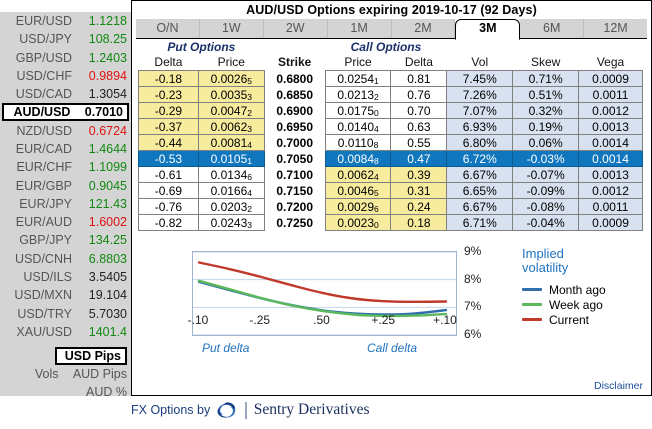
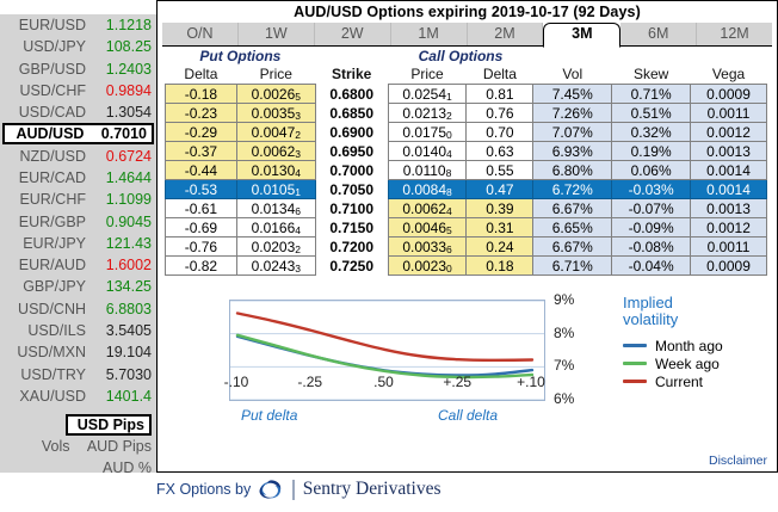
  EUR/USD
  1.1218
  USD/JPY
  108.25
  GBP/USD
  1.2403
  USD/CHF
  0.9894
  USD/CAD
  1.3054
  AUD/USD
  0.7010
  NZD/USD
  0.6724
  EUR/CAD
  1.4644
  EUR/CHF
  1.1099
  EUR/GBP
  0.9045
  EUR/JPY
  121.43
  EUR/AUD
  1.6002
  GBP/JPY
  134.25
  USD/CNH
  6.8803
  USD/ILS
  3.5405
  USD/MXN
  19.104
  USD/TRY
  5.7030
  XAU/USD
  1401.4
  USD Pips
  Vols
  AUD Pips
  AUD %
  AUD/USD Options expiring 2019-10-17 (92 Days)
  O/N
  1W
  2W
  1M
  2M
  3M
  6M
  12M
  Put Options		Call Options
  Delta	Price	Strike	Price	Delta	Vol	Skew	Vega
  -0.18	0.00265	0.6800	0.02541	0.81	7.45%	0.71%	0.0009
  -0.23	0.00353	0.6850	0.02132	0.76	7.26%	0.51%	0.0011
  -0.29	0.00472	0.6900	0.01750	0.70	7.07%	0.32%	0.0012
  -0.37	0.00623	0.6950	0.01404	0.63	6.93%	0.19%	0.0013
- -0.44	0.00814	0.7000	0.01108	0.55	6.80%	0.06%	0.0014
+ -0.44	0.01304	0.7000	0.01108	0.55	6.80%	0.06%	0.0014
  -0.53	0.01051	0.7050	0.00848	0.47	6.72%	-0.03%	0.0014
  -0.61	0.01346	0.7100	0.00624	0.39	6.67%	-0.07%	0.0013
  -0.69	0.01664	0.7150	0.00465	0.31	6.65%	-0.09%	0.0012
- -0.76	0.02032	0.7200	0.00296	0.24	6.67%	-0.08%	0.0011
+ -0.76	0.02032	0.7200	0.00336	0.24	6.67%	-0.08%	0.0011
  -0.82	0.02433	0.7250	0.00230	0.18	6.71%	-0.04%	0.0009
  9%
  8%
  7%
  6%
  -.10
  -.25
  .50
  +.25
  +.10
  Put delta
  Call delta
  Implied
  volatility
  Month ago
  Week ago
  Current
  Disclaimer
  FX Options by
  Sentry Derivatives
